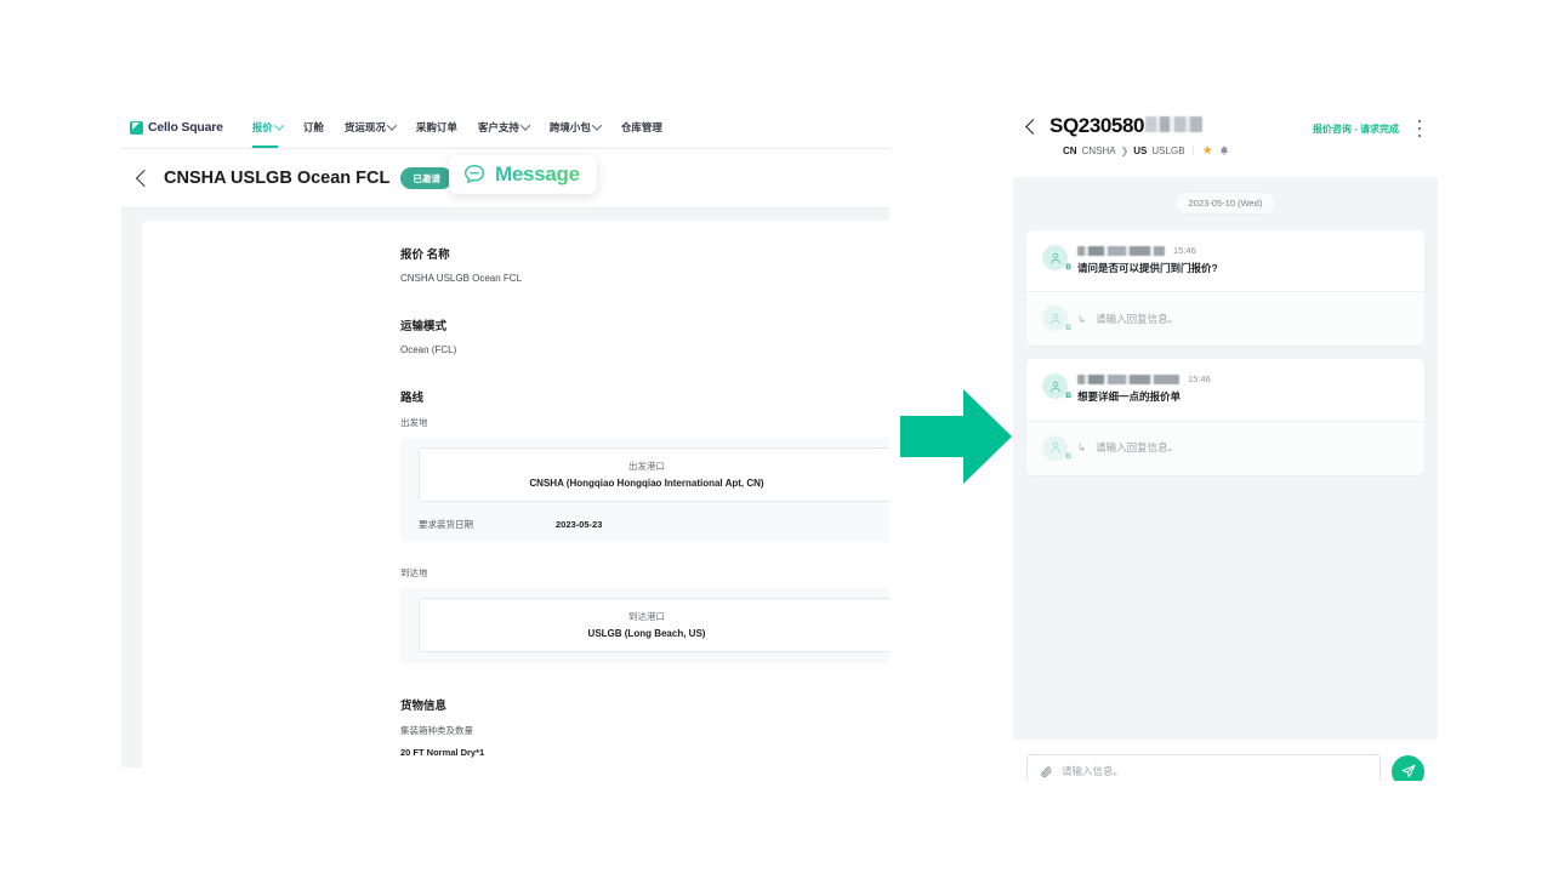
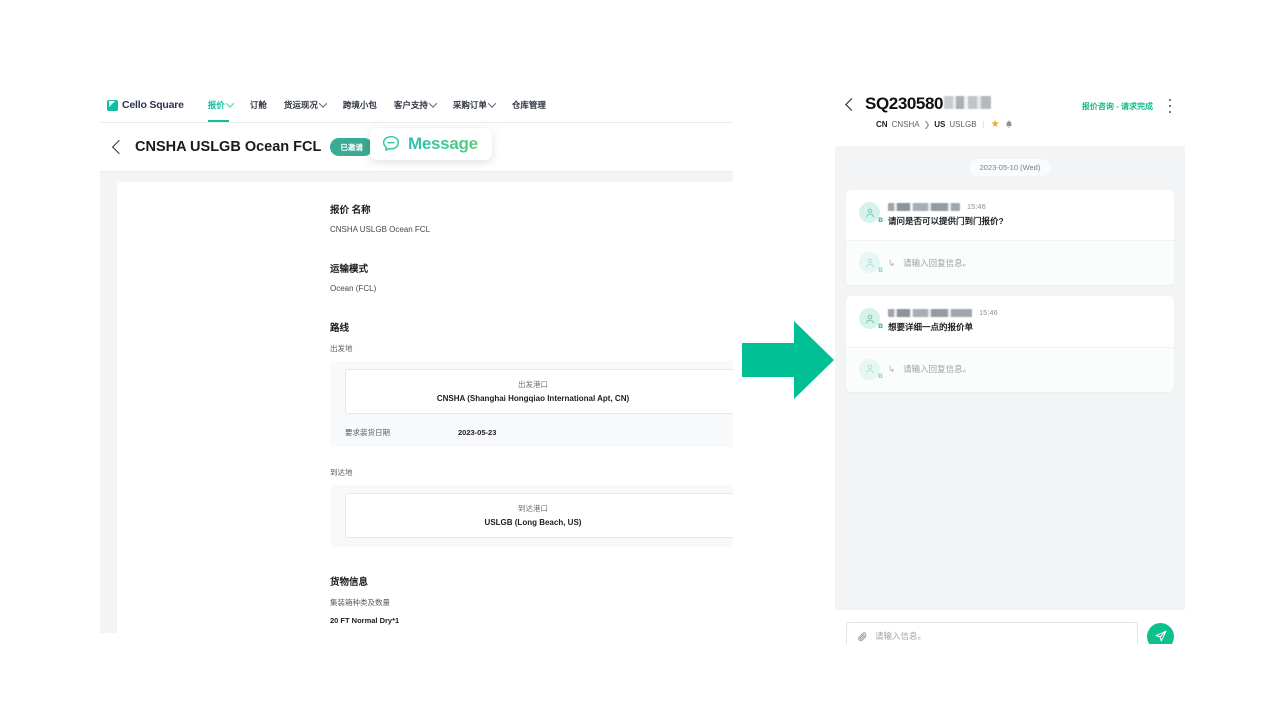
  Cello Square
  报价
  订舱
  货运现况
- 采购订单
+ 跨境小包
  客户支持
- 跨境小包
+ 采购订单
  仓库管理
  CNSHA USLGB Ocean FCL
  已邀请
  报价 名称
  CNSHA USLGB Ocean FCL
  运输模式
  Ocean (FCL)
  路线
  出发地
  出发港口
- CNSHA (Hongqiao Hongqiao International Apt, CN)
+ CNSHA (Shanghai Hongqiao International Apt, CN)
  要求装货日期
  2023-05-23
  到达地
  到达港口
  USLGB (Long Beach, US)
  货物信息
  集装箱种类及数量
  20 FT Normal Dry*1
  Message
  SQ230580
  报价咨询 - 请求完成
  CN
  CNSHA
  ❯
  US
  USLGB
  |
  ★
  2023-05-10 (Wed)
  15:46
  请问是否可以提供门到门报价?
  ↳
  请输入回复信息。
  15:46
  想要详细一点的报价单
  ↳
  请输入回复信息。
  请输入信息。
